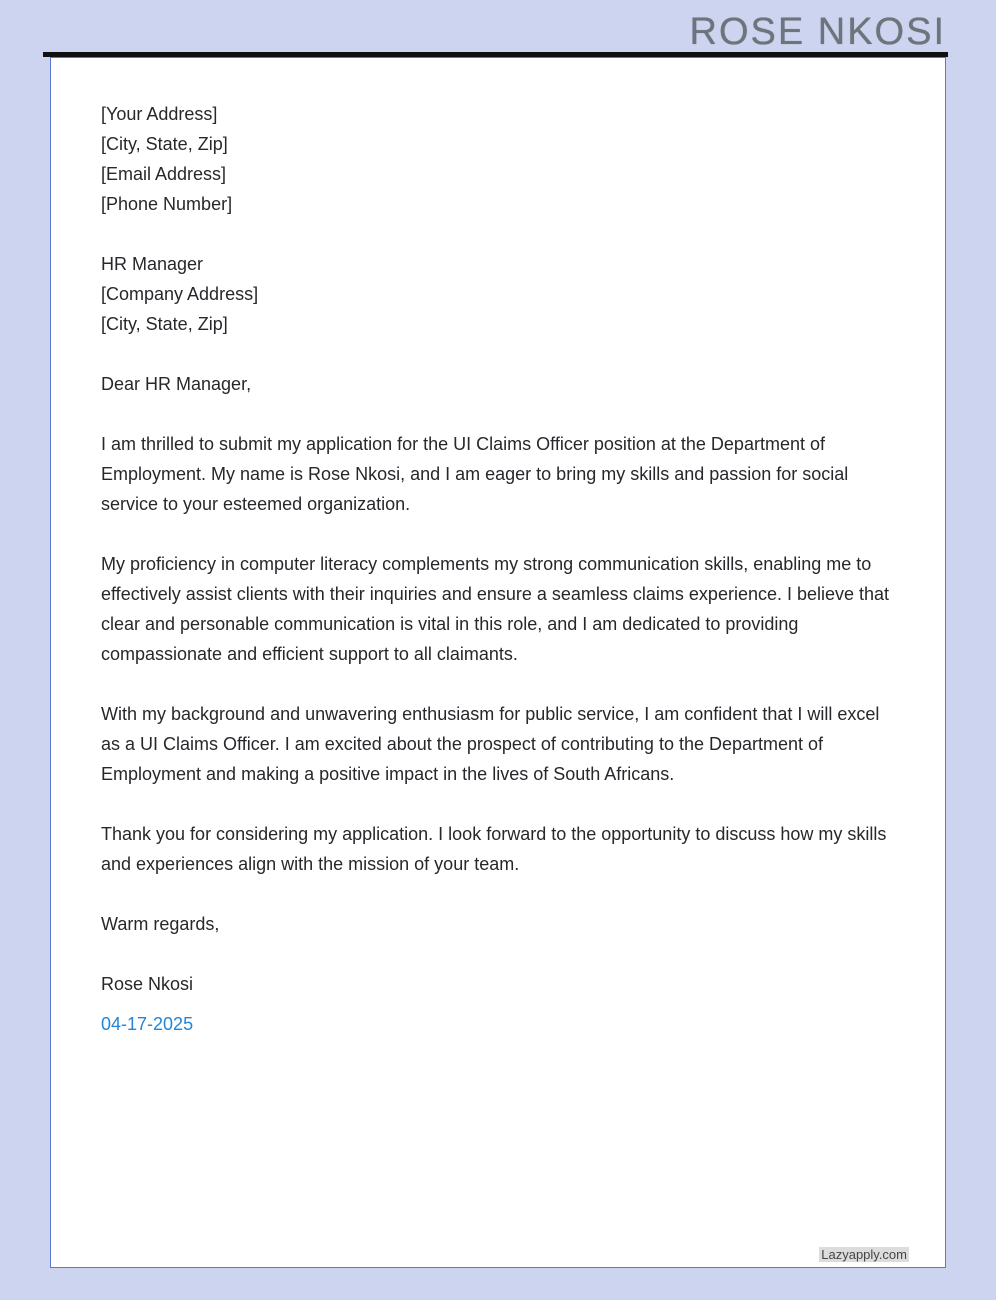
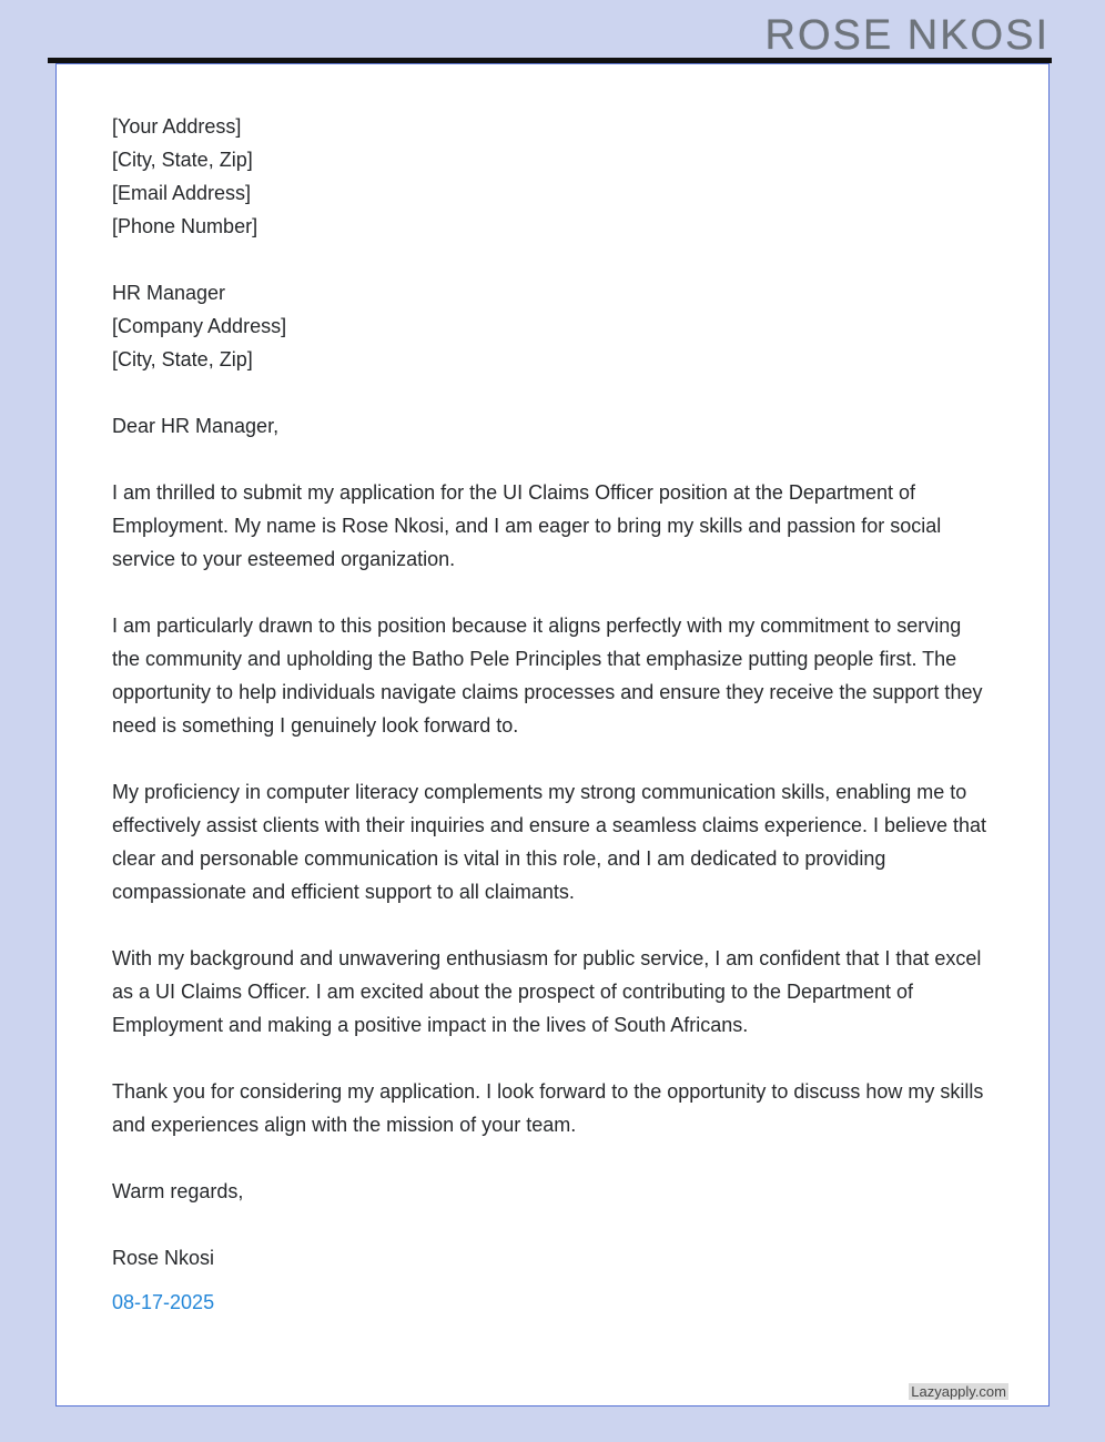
  ROSE NKOSI
  [Your Address]
  [City, State, Zip]
  [Email Address]
  [Phone Number]
  HR Manager
  [Company Address]
  [City, State, Zip]
  Dear HR Manager,
  I am thrilled to submit my application for the UI Claims Officer position at the Department of Employment. My name is Rose Nkosi, and I am eager to bring my skills and passion for social service to your esteemed organization.
+ I am particularly drawn to this position because it aligns perfectly with my commitment to serving the community and upholding the Batho Pele Principles that emphasize putting people first. The opportunity to help individuals navigate claims processes and ensure they receive the support they need is something I genuinely look forward to.
  My proficiency in computer literacy complements my strong communication skills, enabling me to effectively assist clients with their inquiries and ensure a seamless claims experience. I believe that clear and personable communication is vital in this role, and I am dedicated to providing compassionate and efficient support to all claimants.
- With my background and unwavering enthusiasm for public service, I am confident that I will excel as a UI Claims Officer. I am excited about the prospect of contributing to the Department of Employment and making a positive impact in the lives of South Africans.
+ With my background and unwavering enthusiasm for public service, I am confident that I that excel as a UI Claims Officer. I am excited about the prospect of contributing to the Department of Employment and making a positive impact in the lives of South Africans.
  Thank you for considering my application. I look forward to the opportunity to discuss how my skills and experiences align with the mission of your team.
  Warm regards,
  Rose Nkosi
- 04-17-2025
+ 08-17-2025
  Lazyapply.com
